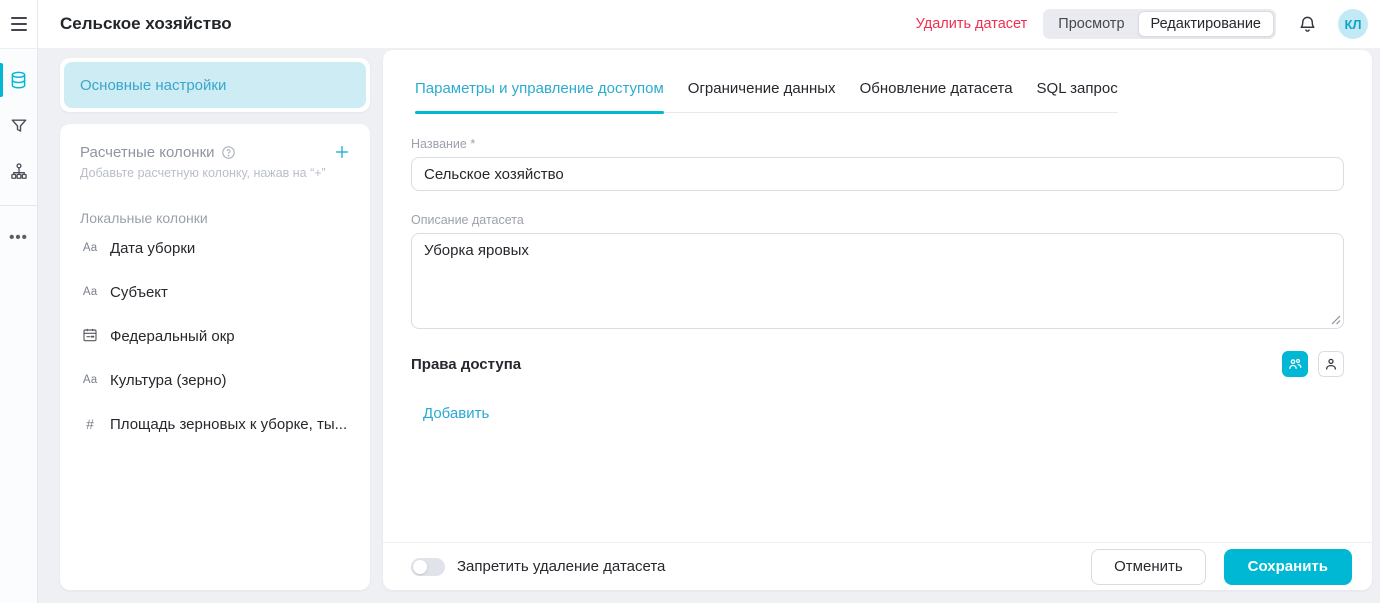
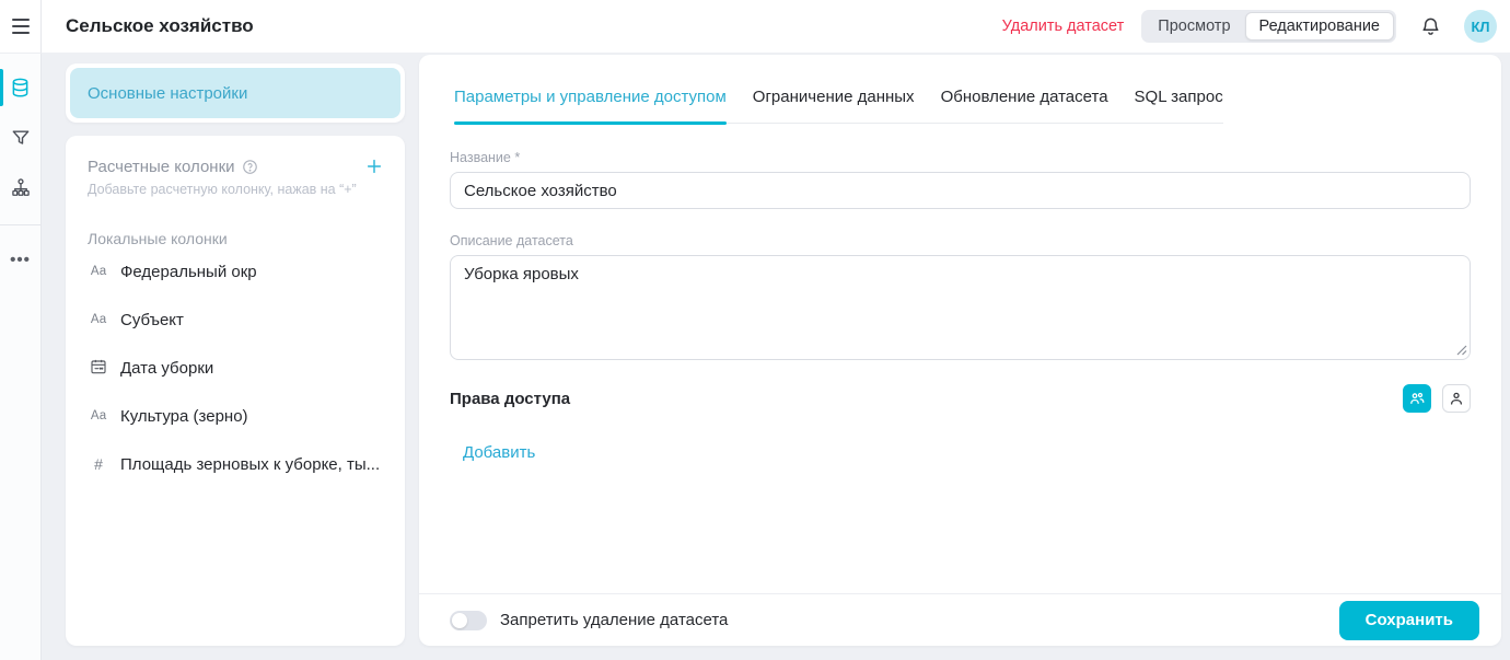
  Сельское хозяйство
  Удалить датасет
  Просмотр
  Редактирование
  КЛ
  •••
  Основные настройки
  Расчетные колонки
  Добавьте расчетную колонку, нажав на “+”
  Локальные колонки
  Аа
- Дата уборки
+ Федеральный окр
  Аа
  Субъект
- Федеральный окр
+ Дата уборки
  Аа
  Культура (зерно)
  #
  Площадь зерновых к уборке, ты...
  Параметры и управление доступом
  Ограничение данных
  Обновление датасета
  SQL запрос
  Название *
  Сельское хозяйство
  Описание датасета
  Уборка яровых
  Права доступа
  Добавить
  Запретить удаление датасета
- Отменить
  Сохранить
